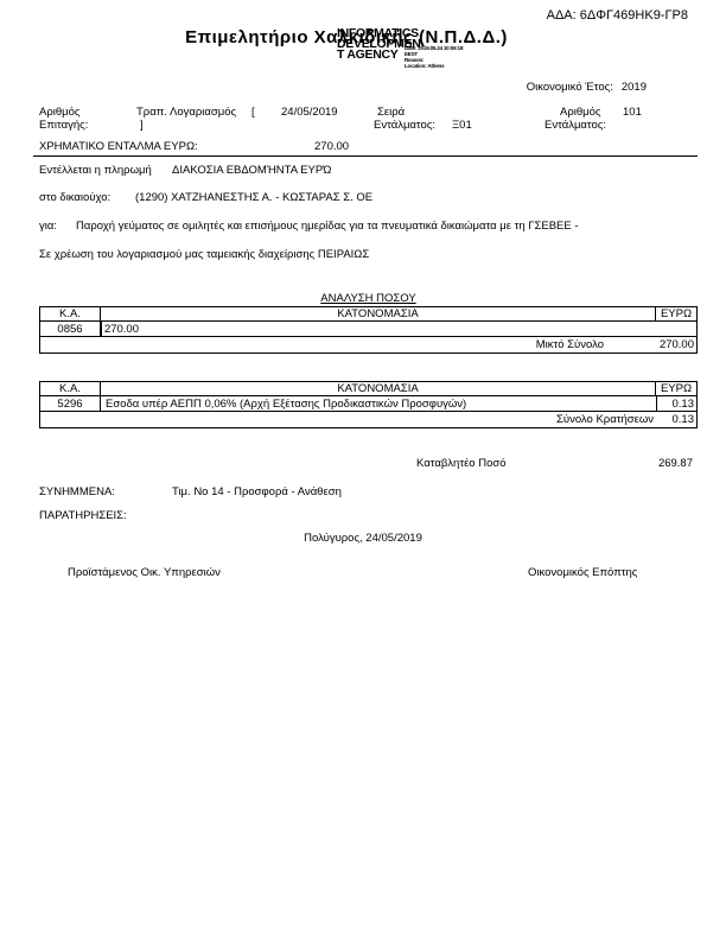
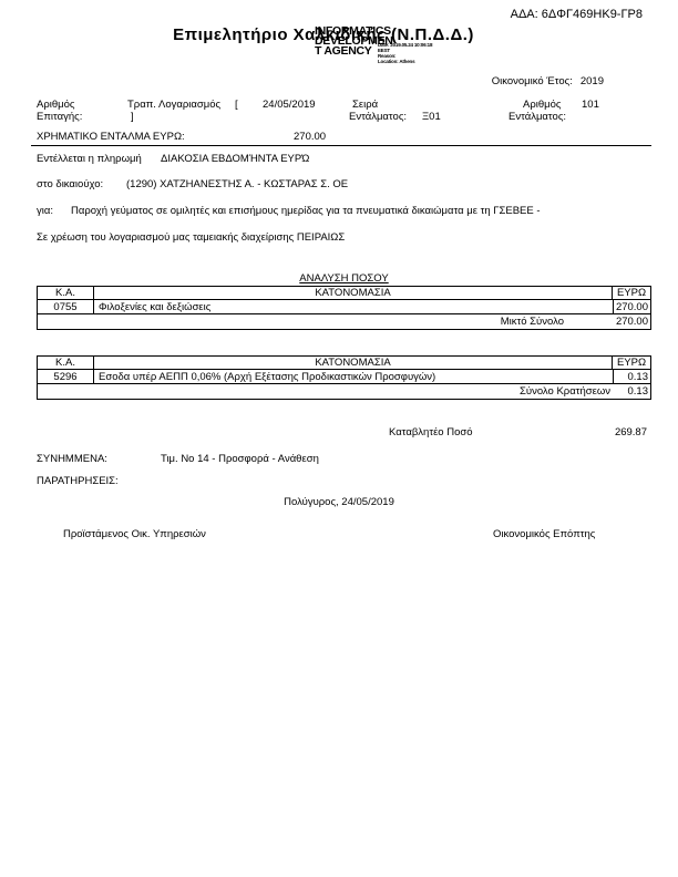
  ΑΔΑ: 6ΔΦΓ469ΗΚ9-ΓΡ8
  Επιμελητήριο Χαλκιδικής (Ν.Π.Δ.Δ.)
  INFORMATICS
  DEVELOPMEN
  T AGENCY
  Οικονομικό Έτος: 2019
  Αριθμός
  Επιταγής:
  Τραπ. Λογαριασμός
  [
  ]
  24/05/2019
  Σειρά
  Εντάλματος:
  Ξ01
  Αριθμός
  101
  Εντάλματος:
  ΧΡΗΜΑΤΙΚΟ ΕΝΤΑΛΜΑ ΕΥΡΩ:
  270.00
  Εντέλλεται η πληρωμή
  ΔΙΑΚΟΣΙΑ ΕΒΔΟΜΉΝΤΑ ΕΥΡΏ
  στο δικαιούχο:
  (1290) ΧΑΤΖΗΑΝΕΣΤΗΣ Α. - ΚΩΣΤΑΡΑΣ Σ. ΟΕ
  για:
  Παροχή γεύματος σε ομιλητές και επισήμους ημερίδας για τα πνευματικά δικαιώματα με τη ΓΣΕΒΕΕ -
  Σε χρέωση του λογαριασμού μας ταμειακής διαχείρισης ΠΕΙΡΑΙΩΣ
  ΑΝΑΛΥΣΗ ΠΟΣΟΥ
  Κ.Α.
  ΚΑΤΟΝΟΜΑΣΙΑ
  ΕΥΡΩ
- 0856
+ 0755
+ Φιλοξενίες και δεξιώσεις
  270.00
  Μικτό Σύνολο
  270.00
  Κ.Α.
  ΚΑΤΟΝΟΜΑΣΙΑ
  ΕΥΡΩ
  5296
  Εσοδα υπέρ ΑΕΠΠ 0,06% (Αρχή Εξέτασης Προδικαστικών Προσφυγών)
  0.13
  Σύνολο Κρατήσεων
  0.13
  Καταβλητέο Ποσό
  269.87
  ΣΥΝΗΜΜΕΝΑ:
  Τιμ. Νο 14 - Προσφορά - Ανάθεση
  ΠΑΡΑΤΗΡΗΣΕΙΣ:
  Πολύγυρος, 24/05/2019
  Προϊστάμενος Οικ. Υπηρεσιών
  Οικονομικός Επόπτης
